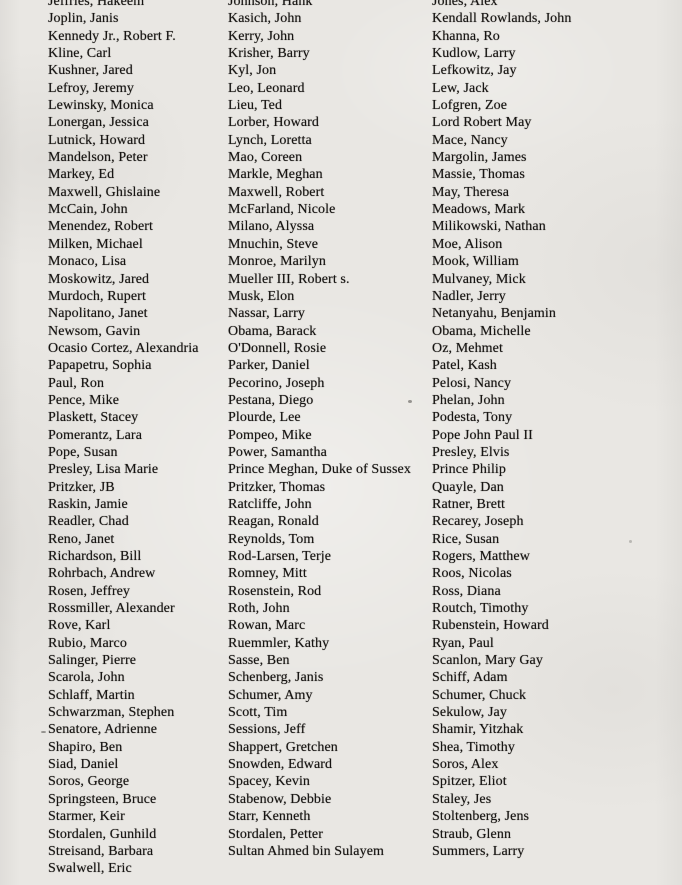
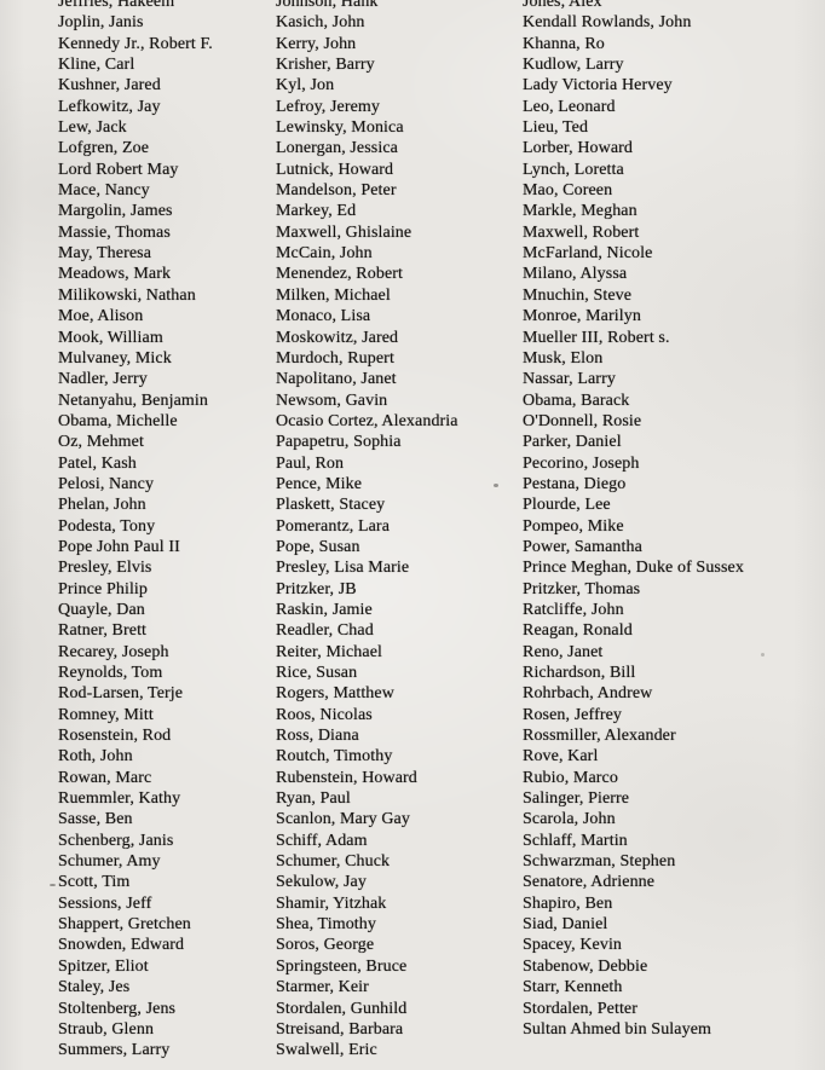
  Jeffries, Hakeem
  Johnson, Hank
  Jones, Alex
  Joplin, Janis
  Kasich, John
  Kendall Rowlands, John
  Kennedy Jr., Robert F.
  Kerry, John
  Khanna, Ro
  Kline, Carl
  Krisher, Barry
  Kudlow, Larry
  Kushner, Jared
  Kyl, Jon
+ Lady Victoria Hervey
  Lefkowitz, Jay
  Lefroy, Jeremy
  Leo, Leonard
  Lew, Jack
  Lewinsky, Monica
  Lieu, Ted
  Lofgren, Zoe
  Lonergan, Jessica
  Lorber, Howard
  Lord Robert May
  Lutnick, Howard
  Lynch, Loretta
  Mace, Nancy
  Mandelson, Peter
  Mao, Coreen
  Margolin, James
  Markey, Ed
  Markle, Meghan
  Massie, Thomas
  Maxwell, Ghislaine
  Maxwell, Robert
  May, Theresa
  McCain, John
  McFarland, Nicole
  Meadows, Mark
  Menendez, Robert
  Milano, Alyssa
  Milikowski, Nathan
  Milken, Michael
  Mnuchin, Steve
  Moe, Alison
  Monaco, Lisa
  Monroe, Marilyn
  Mook, William
  Moskowitz, Jared
  Mueller III, Robert s.
  Mulvaney, Mick
  Murdoch, Rupert
  Musk, Elon
  Nadler, Jerry
  Napolitano, Janet
  Nassar, Larry
  Netanyahu, Benjamin
  Newsom, Gavin
  Obama, Barack
  Obama, Michelle
  Ocasio Cortez, Alexandria
  O'Donnell, Rosie
  Oz, Mehmet
  Papapetru, Sophia
  Parker, Daniel
  Patel, Kash
  Paul, Ron
  Pecorino, Joseph
  Pelosi, Nancy
  Pence, Mike
  Pestana, Diego
  Phelan, John
  Plaskett, Stacey
  Plourde, Lee
  Podesta, Tony
  Pomerantz, Lara
  Pompeo, Mike
  Pope John Paul II
  Pope, Susan
  Power, Samantha
  Presley, Elvis
  Presley, Lisa Marie
  Prince Meghan, Duke of Sussex
  Prince Philip
  Pritzker, JB
  Pritzker, Thomas
  Quayle, Dan
  Raskin, Jamie
  Ratcliffe, John
  Ratner, Brett
  Readler, Chad
  Reagan, Ronald
  Recarey, Joseph
+ Reiter, Michael
  Reno, Janet
  Reynolds, Tom
  Rice, Susan
  Richardson, Bill
  Rod-Larsen, Terje
  Rogers, Matthew
  Rohrbach, Andrew
  Romney, Mitt
  Roos, Nicolas
  Rosen, Jeffrey
  Rosenstein, Rod
  Ross, Diana
  Rossmiller, Alexander
  Roth, John
  Routch, Timothy
  Rove, Karl
  Rowan, Marc
  Rubenstein, Howard
  Rubio, Marco
  Ruemmler, Kathy
  Ryan, Paul
  Salinger, Pierre
  Sasse, Ben
  Scanlon, Mary Gay
  Scarola, John
  Schenberg, Janis
  Schiff, Adam
  Schlaff, Martin
  Schumer, Amy
  Schumer, Chuck
  Schwarzman, Stephen
  Scott, Tim
  Sekulow, Jay
  Senatore, Adrienne
  Sessions, Jeff
  Shamir, Yitzhak
  Shapiro, Ben
  Shappert, Gretchen
  Shea, Timothy
  Siad, Daniel
  Snowden, Edward
- Soros, Alex
  Soros, George
  Spacey, Kevin
  Spitzer, Eliot
  Springsteen, Bruce
  Stabenow, Debbie
  Staley, Jes
  Starmer, Keir
  Starr, Kenneth
  Stoltenberg, Jens
  Stordalen, Gunhild
  Stordalen, Petter
  Straub, Glenn
  Streisand, Barbara
  Sultan Ahmed bin Sulayem
  Summers, Larry
  Swalwell, Eric
